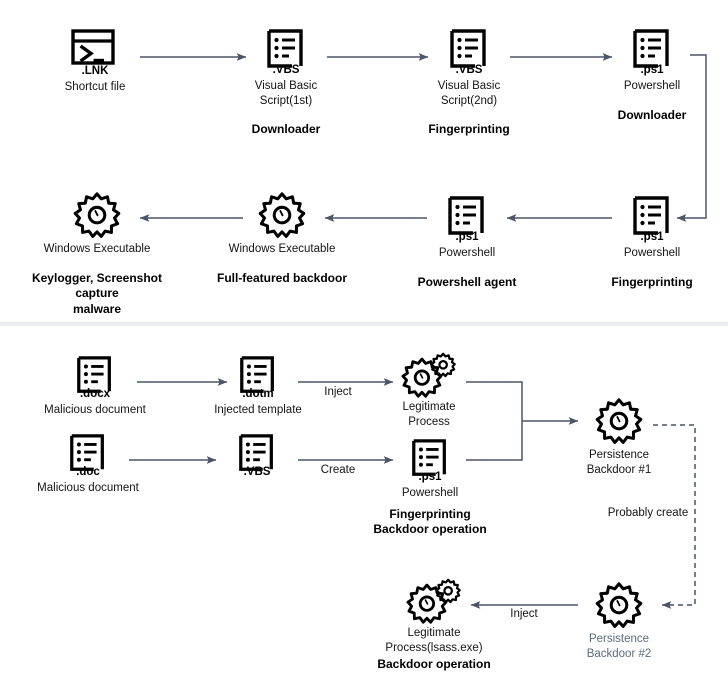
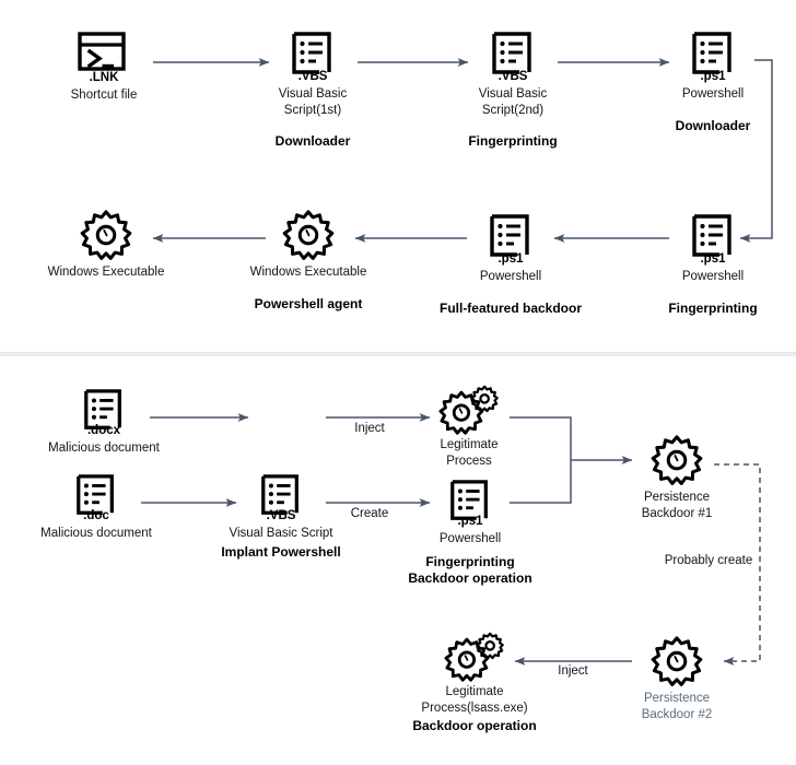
  .LNK
  Shortcut file
  .VBS
  Visual Basic
  Script(1st)
  Downloader
  .VBS
  Visual Basic
  Script(2nd)
  Fingerprinting
  .ps1
  Powershell
  Downloader
  Windows Executable
- Keylogger, Screenshot capture
- malware
  Windows Executable
- Full-featured backdoor
+ Powershell agent
  .ps1
  Powershell
- Powershell agent
+ Full-featured backdoor
  .ps1
  Powershell
  Fingerprinting
  .docx
  Malicious document
- .dotm
- Injected template
  Inject
  Legitimate
  Process
  .doc
  Malicious document
  .VBS
+ Visual Basic Script
+ Implant Powershell
  Create
  .ps1
  Powershell
  Fingerprinting
  Backdoor operation
  Persistence
  Backdoor #1
  Probably create
  Persistence
  Backdoor #2
  Inject
  Legitimate
  Process(lsass.exe)
  Backdoor operation
